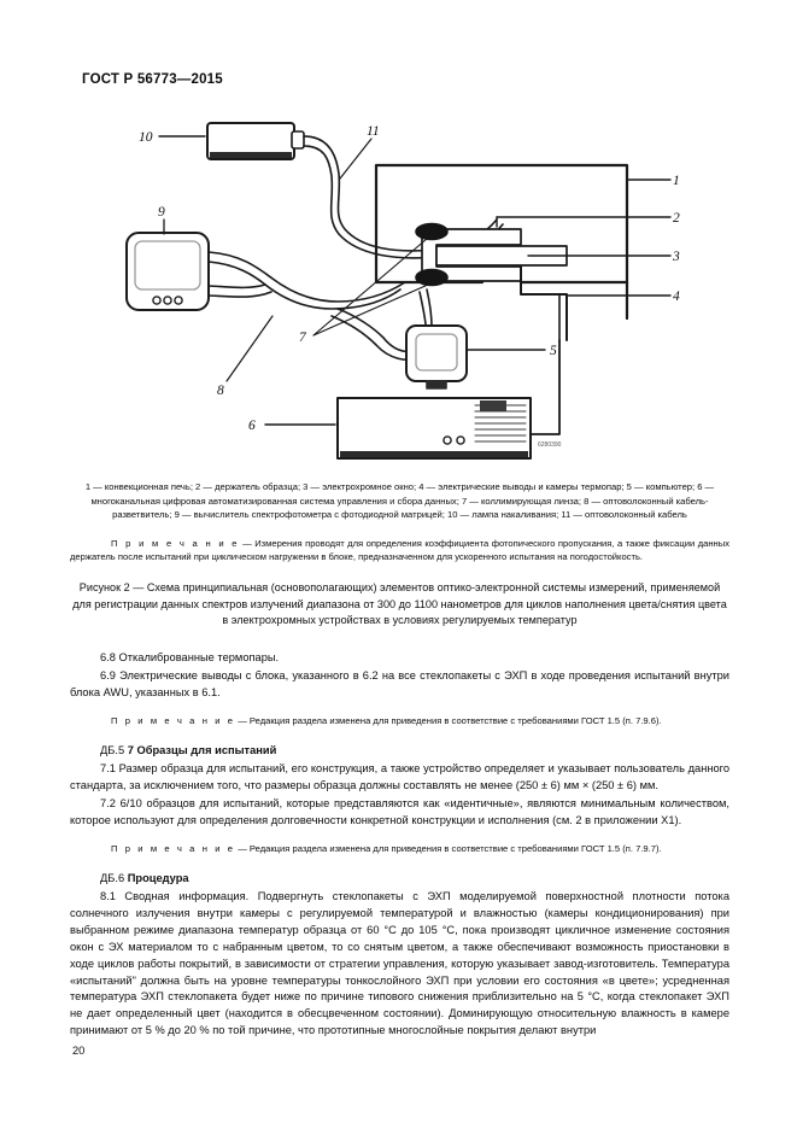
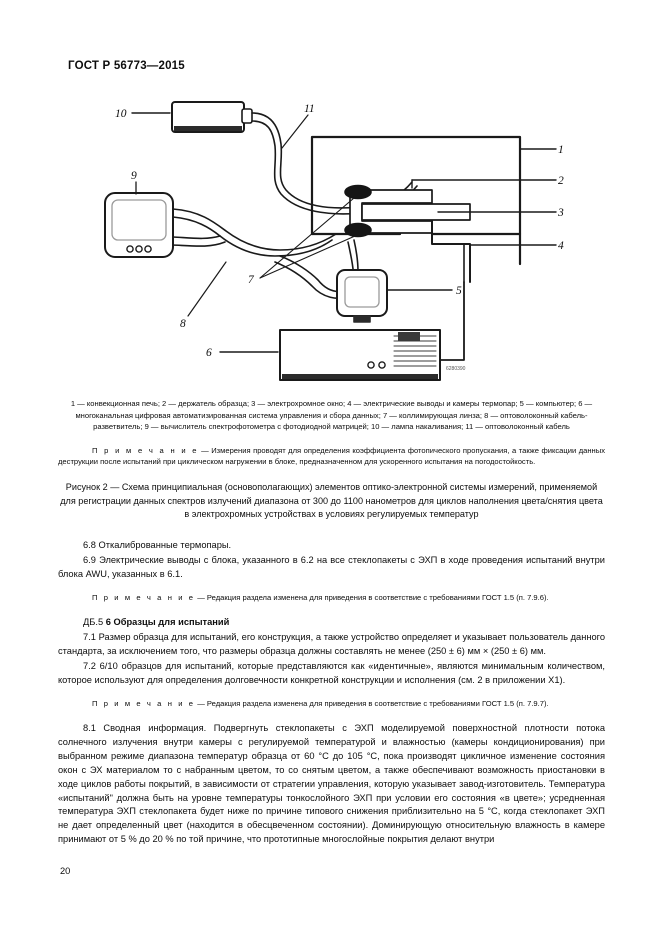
  ГОСТ Р 56773—2015
  1
  2
  3
  4
  5
  6
  7
  8
  9
  10
  11
  1 — конвекционная печь; 2 — держатель образца; 3 — электрохромное окно; 4 — электрические выводы и камеры термопар; 5 — компьютер; 6 — многоканальная цифровая автоматизированная система управления и сбора данных; 7 — коллимирующая линза; 8 — оптоволоконный кабель-разветвитель; 9 — вычислитель спектрофотометра с фотодиодной матрицей; 10 — лампа накаливания; 11 — оптоволоконный кабель
- П р и м е ч а н и е — Измерения проводят для определения коэффициента фотопического пропускания, а также фиксации данных держатель после испытаний при циклическом нагружении в блоке, предназначенном для ускоренного испытания на погодостойкость.
+ П р и м е ч а н и е — Измерения проводят для определения коэффициента фотопического пропускания, а также фиксации данных деструкции после испытаний при циклическом нагружении в блоке, предназначенном для ускоренного испытания на погодостойкость.
  Рисунок 2 — Схема принципиальная (основополагающих) элементов оптико-электронной системы измерений, применяемой для регистрации данных спектров излучений диапазона от 300 до 1100 нанометров для циклов наполнения цвета/снятия цвета в электрохромных устройствах в условиях регулируемых температур
  6.8 Откалиброванные термопары.
  6.9 Электрические выводы с блока, указанного в 6.2 на все стеклопакеты с ЭХП в ходе проведения испытаний внутри блока AWU, указанных в 6.1.
  П р и м е ч а н и е — Редакция раздела изменена для приведения в соответствие с требованиями ГОСТ 1.5 (п. 7.9.6).
- ДБ.5 7 Образцы для испытаний
+ ДБ.5 6 Образцы для испытаний
  7.1 Размер образца для испытаний, его конструкция, а также устройство определяет и указывает пользователь данного стандарта, за исключением того, что размеры образца должны составлять не менее (250 ± 6) мм × (250 ± 6) мм.
  7.2 6/10 образцов для испытаний, которые представляются как «идентичные», являются минимальным количеством, которое используют для определения долговечности конкретной конструкции и исполнения (см. 2 в приложении X1).
  П р и м е ч а н и е — Редакция раздела изменена для приведения в соответствие с требованиями ГОСТ 1.5 (п. 7.9.7).
- ДБ.6 Процедура
  8.1 Сводная информация. Подвергнуть стеклопакеты с ЭХП моделируемой поверхностной плотности потока солнечного излучения внутри камеры с регулируемой температурой и влажностью (камеры кондиционирования) при выбранном режиме диапазона температур образца от 60 °С до 105 °С, пока производят цикличное изменение состояния окон с ЭХ материалом то с набранным цветом, то со снятым цветом, а также обеспечивают возможность приостановки в ходе циклов работы покрытий, в зависимости от стратегии управления, которую указывает завод-изготовитель. Температура «испытаний" должна быть на уровне температуры тонкослойного ЭХП при условии его состояния «в цвете»; усредненная температура ЭХП стеклопакета будет ниже по причине типового снижения приблизительно на 5 °С, когда стеклопакет ЭХП не дает определенный цвет (находится в обесцвеченном состоянии). Доминирующую относительную влажность в камере принимают от 5 % до 20 % по той причине, что прототипные многослойные покрытия делают внутри
  20
